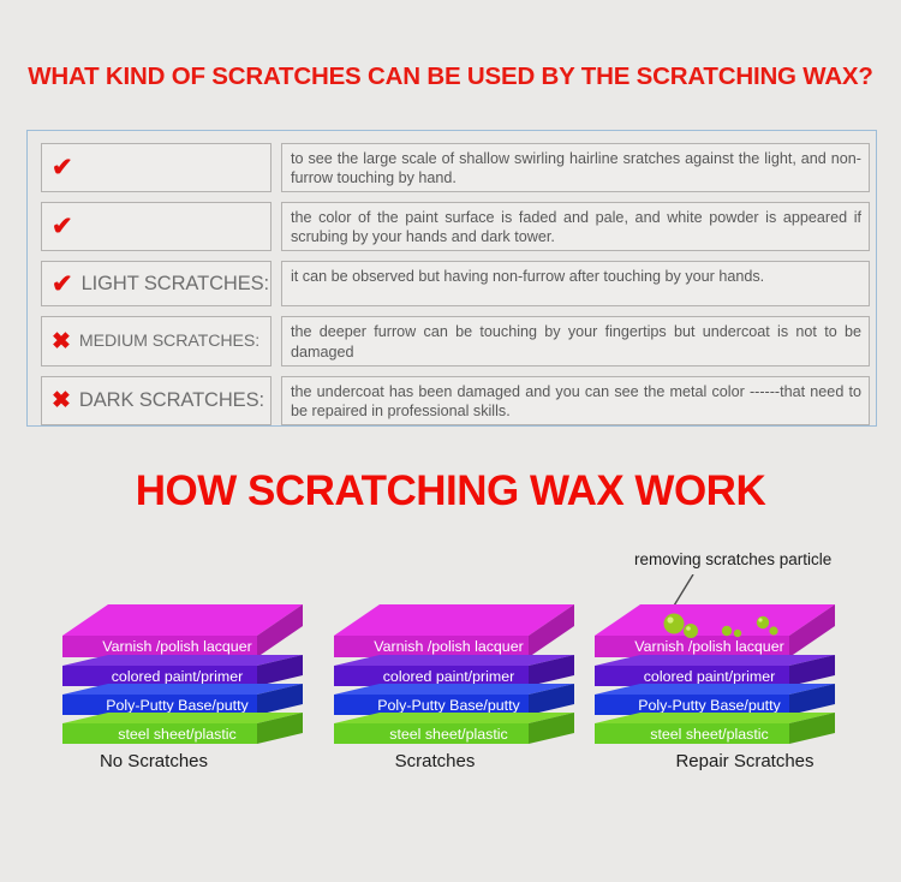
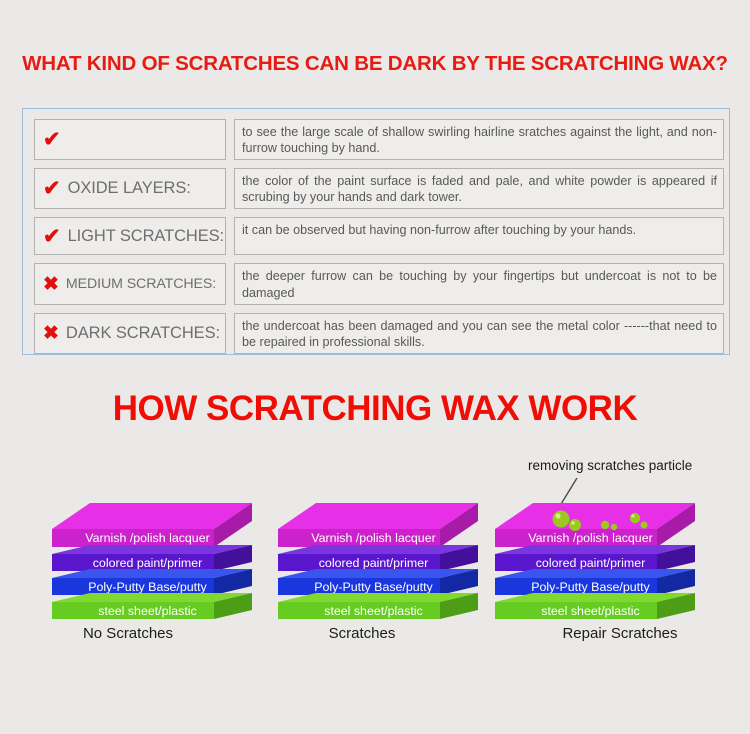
- WHAT KIND OF SCRATCHES CAN BE USED BY THE SCRATCHING WAX?
+ WHAT KIND OF SCRATCHES CAN BE DARK BY THE SCRATCHING WAX?
  ✔
  to see the large scale of shallow swirling hairline sratches against the light, and non-furrow touching by hand.
  ✔
+ OXIDE LAYERS:
  the color of the paint surface is faded and pale, and white powder is appeared if scrubing by your hands and dark tower.
  ✔
  LIGHT SCRATCHES:
  it can be observed but having non-furrow after touching by your hands.
  ✖
  MEDIUM SCRATCHES:
  the deeper furrow can be touching by your fingertips but undercoat is not to be damaged
  ✖
  DARK SCRATCHES:
  the undercoat has been damaged and you can see the metal color ------that need to be repaired in professional skills.
  HOW SCRATCHING WAX WORK
  removing scratches particle
  Varnish /polish lacquer
  colored paint/primer
  Poly-Putty Base/putty
  steel sheet/plastic
  Varnish /polish lacquer
  colored paint/primer
  Poly-Putty Base/putty
  steel sheet/plastic
  Varnish /polish lacquer
  colored paint/primer
  Poly-Putty Base/putty
  steel sheet/plastic
  No Scratches
  Scratches
  Repair Scratches
